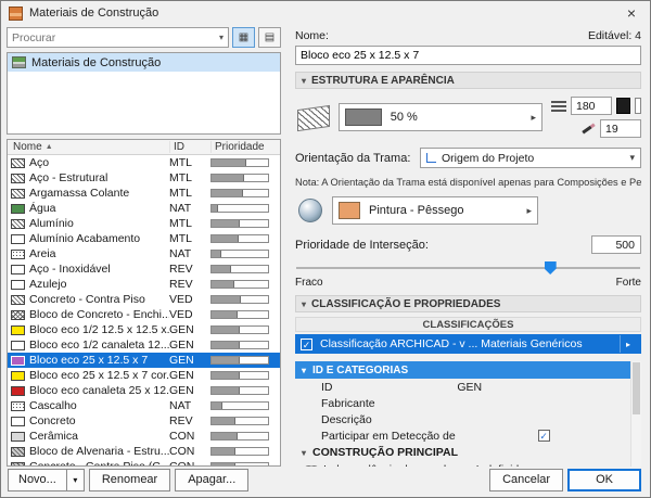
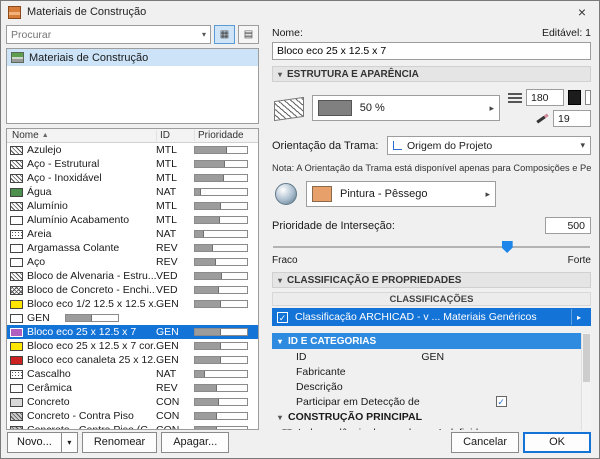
  Materiais de Construção
  ×
  Procurar
  ▾
  ▦
  ▤
  Materiais de Construção
  Nome
  ID
  Prioridade
- Aço
+ Azulejo
  MTL
  Aço - Estrutural
  MTL
- Argamassa Colante
+ Aço - Inoxidável
  MTL
  Água
  NAT
  Alumínio
  MTL
  Alumínio Acabamento
  MTL
  Areia
  NAT
- Aço - Inoxidável
+ Argamassa Colante
  REV
- Azulejo
+ Aço
  REV
- Concreto - Contra Piso
+ Bloco de Alvenaria - Estru...
  VED
  Bloco de Concreto - Enchi..
  VED
  Bloco eco 1/2 12.5 x 12.5 x.
  GEN
- Bloco eco 1/2 canaleta 12...
  GEN
  Bloco eco 25 x 12.5 x 7
  GEN
  Bloco eco 25 x 12.5 x 7 cor.
  GEN
  Bloco eco canaleta 25 x 12.
  GEN
  Cascalho
  NAT
- Concreto
+ Cerâmica
  REV
- Cerâmica
+ Concreto
  CON
- Bloco de Alvenaria - Estru...
+ Concreto - Contra Piso
  CON
  Nome:
- Editável: 4
+ Editável: 1
  Bloco eco 25 x 12.5 x 7
  ▾
  ESTRUTURA E APARÊNCIA
  50 %
  ▸
  180
  19
  Orientação da Trama:
  Origem do Projeto
  ▾
  Nota: A Orientação da Trama está disponível apenas para Composições e Pe
  Pintura - Pêssego
  ▸
  Prioridade de Interseção:
  500
  Fraco
  Forte
  ▾
  CLASSIFICAÇÃO E PROPRIEDADES
  CLASSIFICAÇÕES
  ✓
  Classificação ARCHICAD - v ... Materiais Genéricos
  ▸
  ▾
  ID E CATEGORIAS
  ID
  GEN
  Fabricante
  Descrição
  Participar em Detecção de
  ✓
  ▾
  CONSTRUÇÃO PRINCIPAL
  Novo...
  ▾
  Renomear
  Apagar...
  Cancelar
  OK
